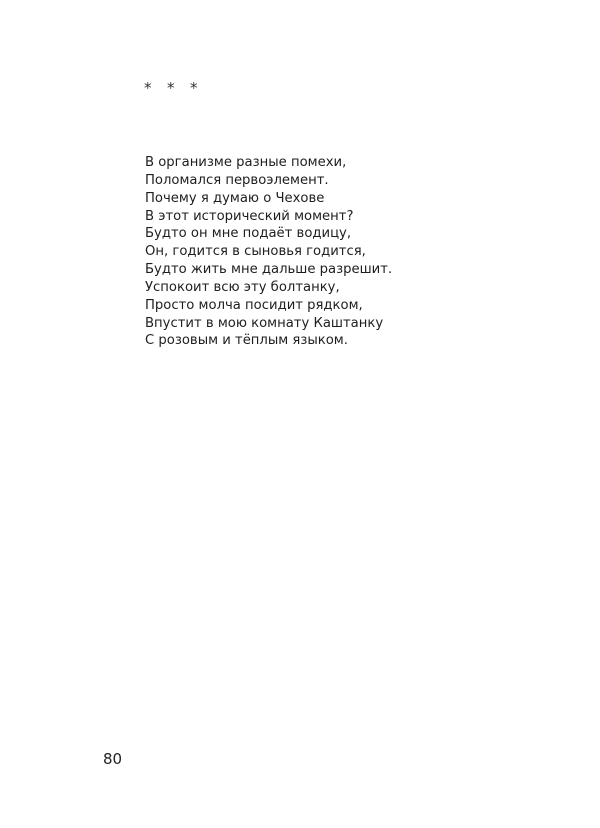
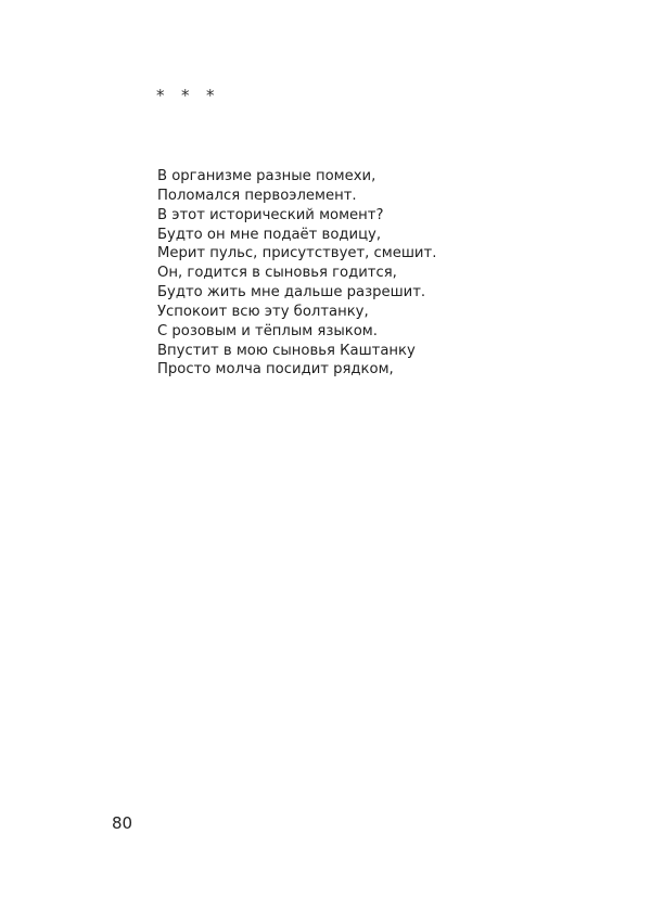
  * * *
  В организме разные помехи,
  Поломался первоэлемент.
- Почему я думаю о Чехове
  В этот исторический момент?
  Будто он мне подаёт водицу,
+ Мерит пульс, присутствует, смешит.
  Он, годится в сыновья годится,
  Будто жить мне дальше разрешит.
  Успокоит всю эту болтанку,
- Просто молча посидит рядком,
+ С розовым и тёплым языком.
- Впустит в мою комнату Каштанку
+ Впустит в мою сыновья Каштанку
- С розовым и тёплым языком.
+ Просто молча посидит рядком,
  80
